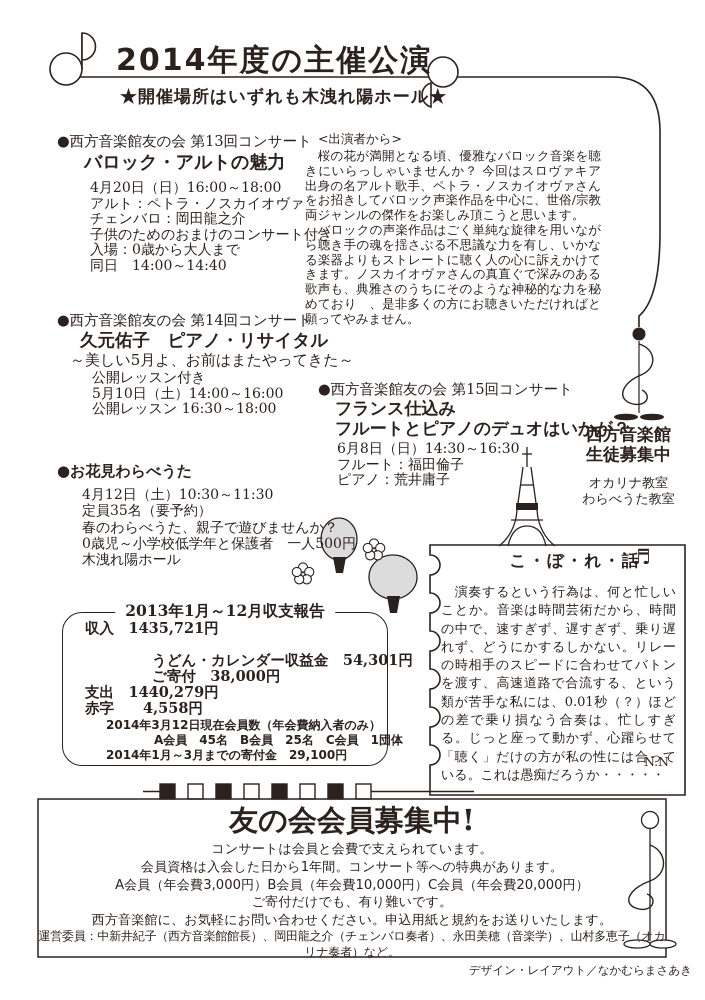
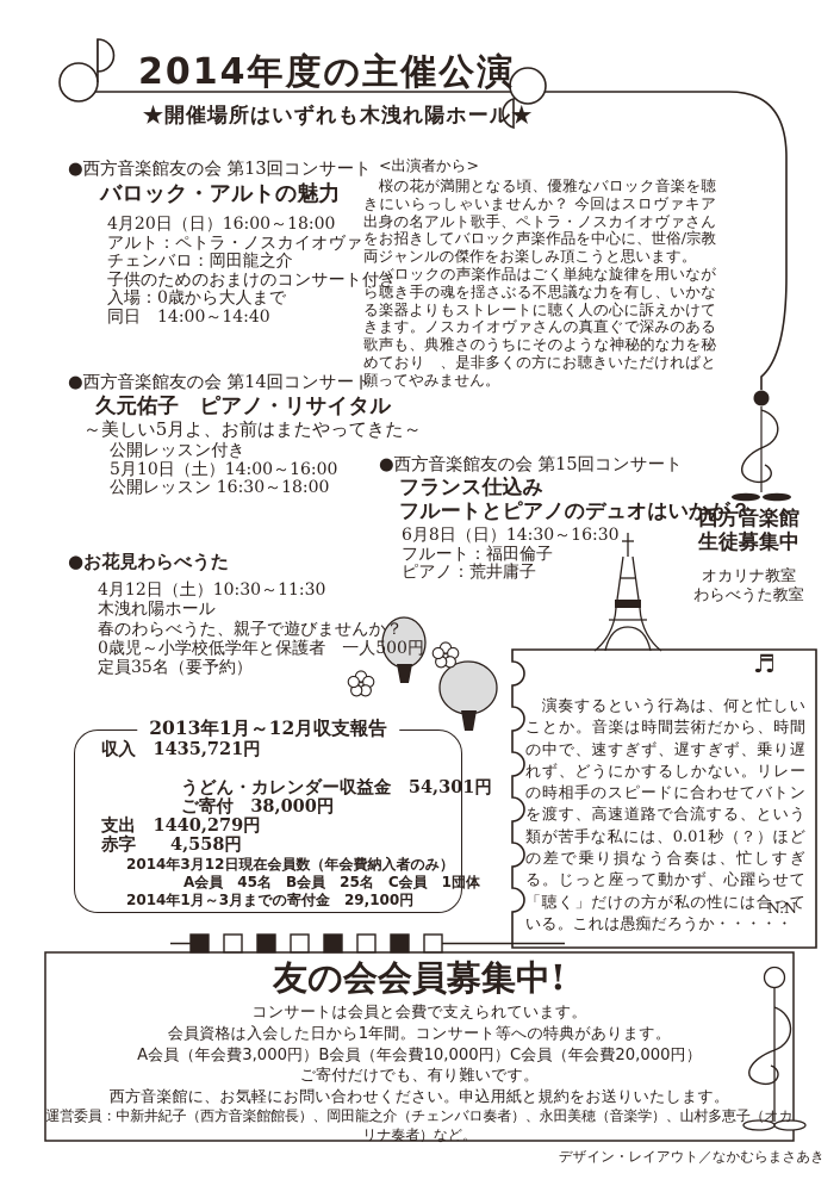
  2014年度の主催公演
  ★開催場所はいずれも木洩れ陽ホール★
  ●西方音楽館友の会 第13回コンサート
  バロック・アルトの魅力
  4月20日（日）16:00～18:00
  アルト：ペトラ・ノスカイオヴァ
  チェンバロ：岡田龍之介
  子供のためのおまけのコンサート付き
  入場：0歳から大人まで
  同日 14:00～14:40
  <出演者から>
  桜の花が満開となる頃、優雅なバロック音楽を聴きにいらっしゃいませんか？ 今回はスロヴァキア出身の名アルト歌手、ペトラ・ノスカイオヴァさんをお招きしてバロック声楽作品を中心に、世俗/宗教両ジャンルの傑作をお楽しみ頂こうと思います。
  バロックの声楽作品はごく単純な旋律を用いながら聴き手の魂を揺さぶる不思議な力を有し、いかなる楽器よりもストレートに聴く人の心に訴えかけてきます。ノスカイオヴァさんの真直ぐで深みのある歌声も、典雅さのうちにそのような神秘的な力を秘めており 、是非多くの方にお聴きいただければと願ってやみません。
  ●西方音楽館友の会 第14回コンサート
  久元佑子 ピアノ・リサイタル
  ～美しい5月よ、お前はまたやってきた～
  公開レッスン付き
  5月10日（土）14:00～16:00
  公開レッスン 16:30～18:00
  ●西方音楽館友の会 第15回コンサート
  フランス仕込み
  フルートとピアノのデュオはいかが？
  6月8日（日）14:30～16:30
  フルート：福田倫子
  ピアノ：荒井庸子
  西方音楽館
  生徒募集中
  オカリナ教室
  わらべうた教室
  ●お花見わらべうた
  4月12日（土）10:30～11:30
- 定員35名（要予約）
+ 木洩れ陽ホール
  春のわらべうた、親子で遊びませんか？
  0歳児～小学校低学年と保護者 一人500円
- 木洩れ陽ホール
+ 定員35名（要予約）
  2013年1月～12月収支報告
  収入 1435,721円
  うどん・カレンダー収益金 54,301円
  ご寄付 38,000円
  支出 1440,279円
  赤字 4,558円
  2014年3月12日現在会員数（年会費納入者のみ）
  A会員 45名 B会員 25名 C会員 1団体
  2014年1月～3月までの寄付金 29,100円
- こ・ぼ・れ・話
  ♬
  演奏するという行為は、何と忙しいことか。音楽は時間芸術だから、時間の中で、速すぎず、遅すぎず、乗り遅れず、どうにかするしかない。リレーの時相手のスピードに合わせてバトンを渡す、高速道路で合流する、という類が苦手な私には、0.01秒（？）ほどの差で乗り損なう合奏は、忙しすぎる。じっと座って動かず、心躍らせて「聴く」だけの方が私の性には合っている。これは愚痴だろうか・・・・・
  N.N
  友の会会員募集中!
  コンサートは会員と会費で支えられています。
  会員資格は入会した日から1年間。コンサート等への特典があります。
  A会員（年会費3,000円）B会員（年会費10,000円）C会員（年会費20,000円）
  ご寄付だけでも、有り難いです。
  西方音楽館に、お気軽にお問い合わせください。申込用紙と規約をお送りいたします。
  運営委員：中新井紀子（西方音楽館館長）、岡田龍之介（チェンバロ奏者）、永田美穂（音楽学）、山村多恵子（オカリナ奏者）など。
  デザイン・レイアウト／なかむらまさあき
